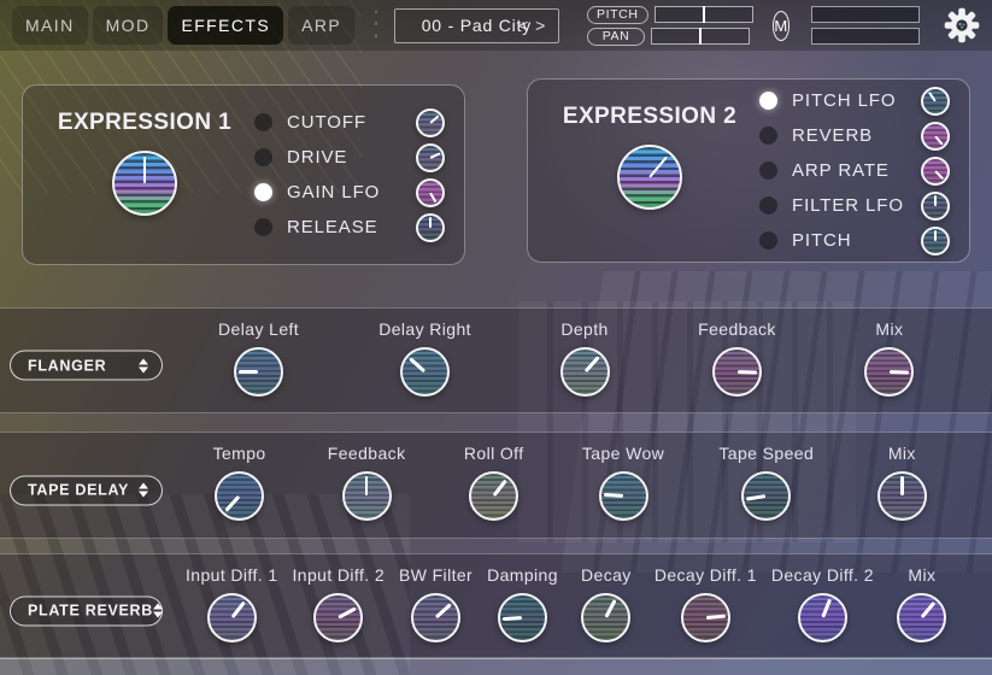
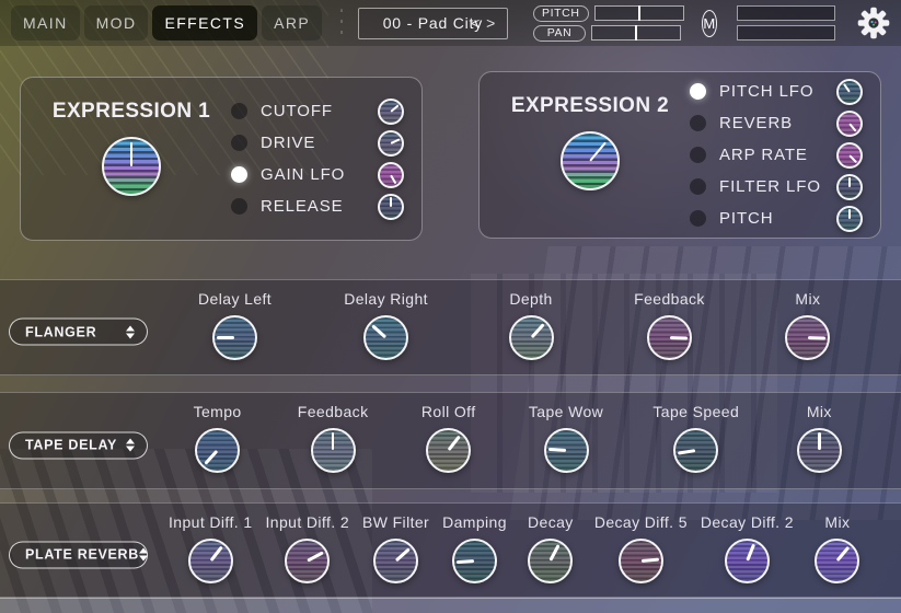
  MAIN
  MOD
  EFFECTS
  ARP
  00 - Pad City
  <
  >
  PITCH
  PAN
  M
  EXPRESSION 1
  CUTOFF
  DRIVE
  GAIN LFO
  RELEASE
  EXPRESSION 2
  PITCH LFO
  REVERB
  ARP RATE
  FILTER LFO
  PITCH
  FLANGER
  Delay Left
  Delay Right
  Depth
  Feedback
  Mix
  TAPE DELAY
  Tempo
  Feedback
  Roll Off
  Tape Wow
  Tape Speed
  Mix
  PLATE REVERB
  Input Diff. 1
  Input Diff. 2
  BW Filter
  Damping
  Decay
- Decay Diff. 1
+ Decay Diff. 5
  Decay Diff. 2
  Mix
